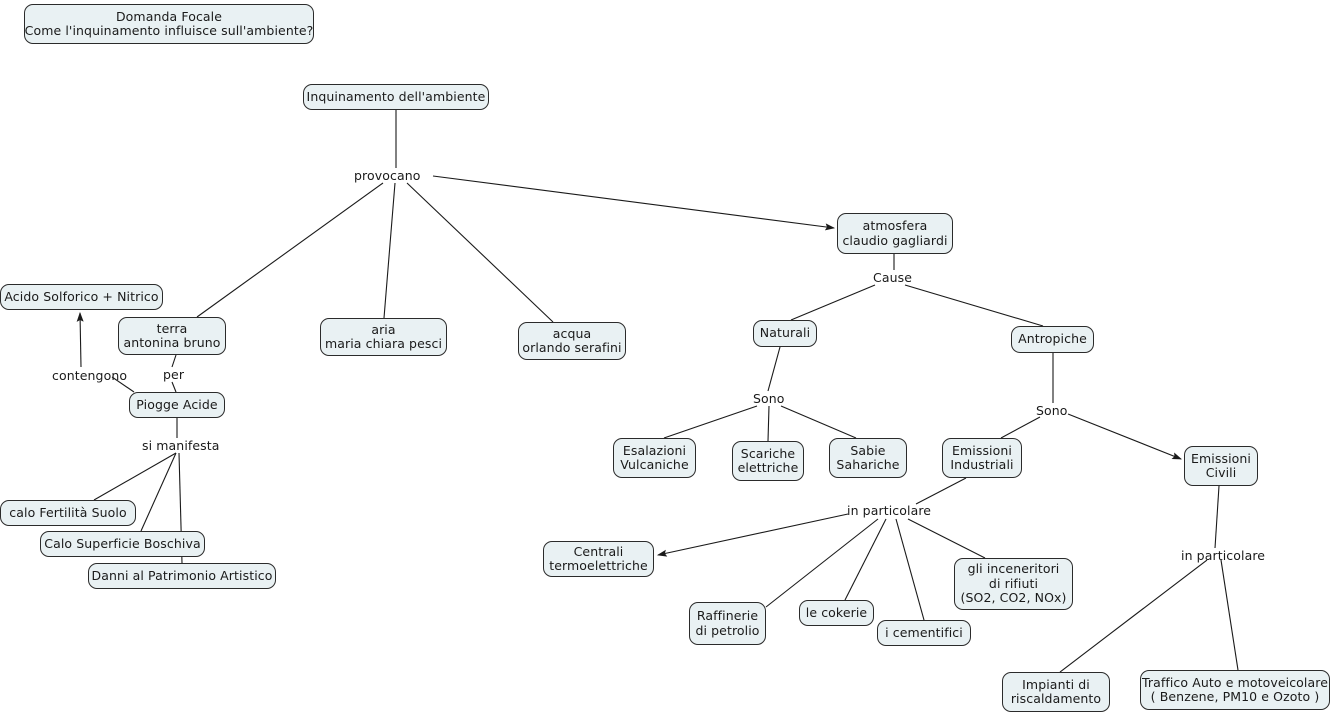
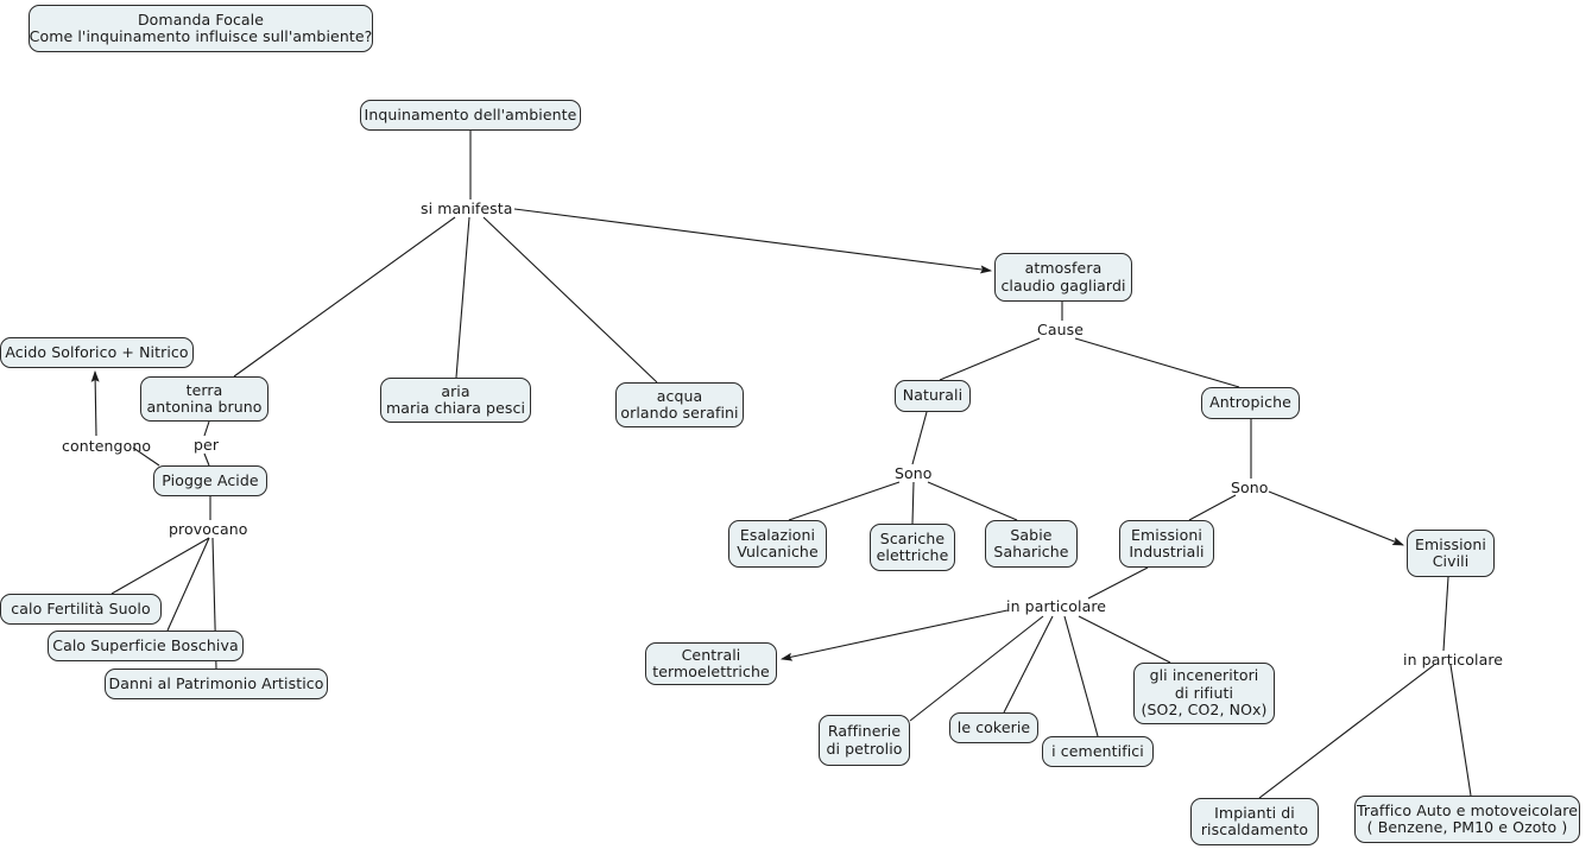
  Domanda Focale
  Come l'inquinamento influisce sull'ambiente?
  Inquinamento dell'ambiente
  Acido Solforico + Nitrico
  terra
  antonina bruno
  aria
  maria chiara pesci
  acqua
  orlando serafini
  Piogge Acide
  calo Fertilità Suolo
  Calo Superficie Boschiva
  Danni al Patrimonio Artistico
  atmosfera
  claudio gagliardi
  Naturali
  Antropiche
  Esalazioni
  Vulcaniche
  Scariche
  elettriche
  Sabie
  Sahariche
  Emissioni
  Industriali
  Emissioni
  Civili
  Centrali
  termoelettriche
  gli inceneritori
  di rifiuti
  (SO2, CO2, NOx)
  Raffinerie
  di petrolio
  le cokerie
  i cementifici
  Impianti di
  riscaldamento
  Traffico Auto e motoveicolare
  ( Benzene, PM10 e Ozoto )
- provocano
+ si manifesta
  contengono
  per
- si manifesta
+ provocano
  Cause
  Sono
  Sono
  in particolare
  in particolare
